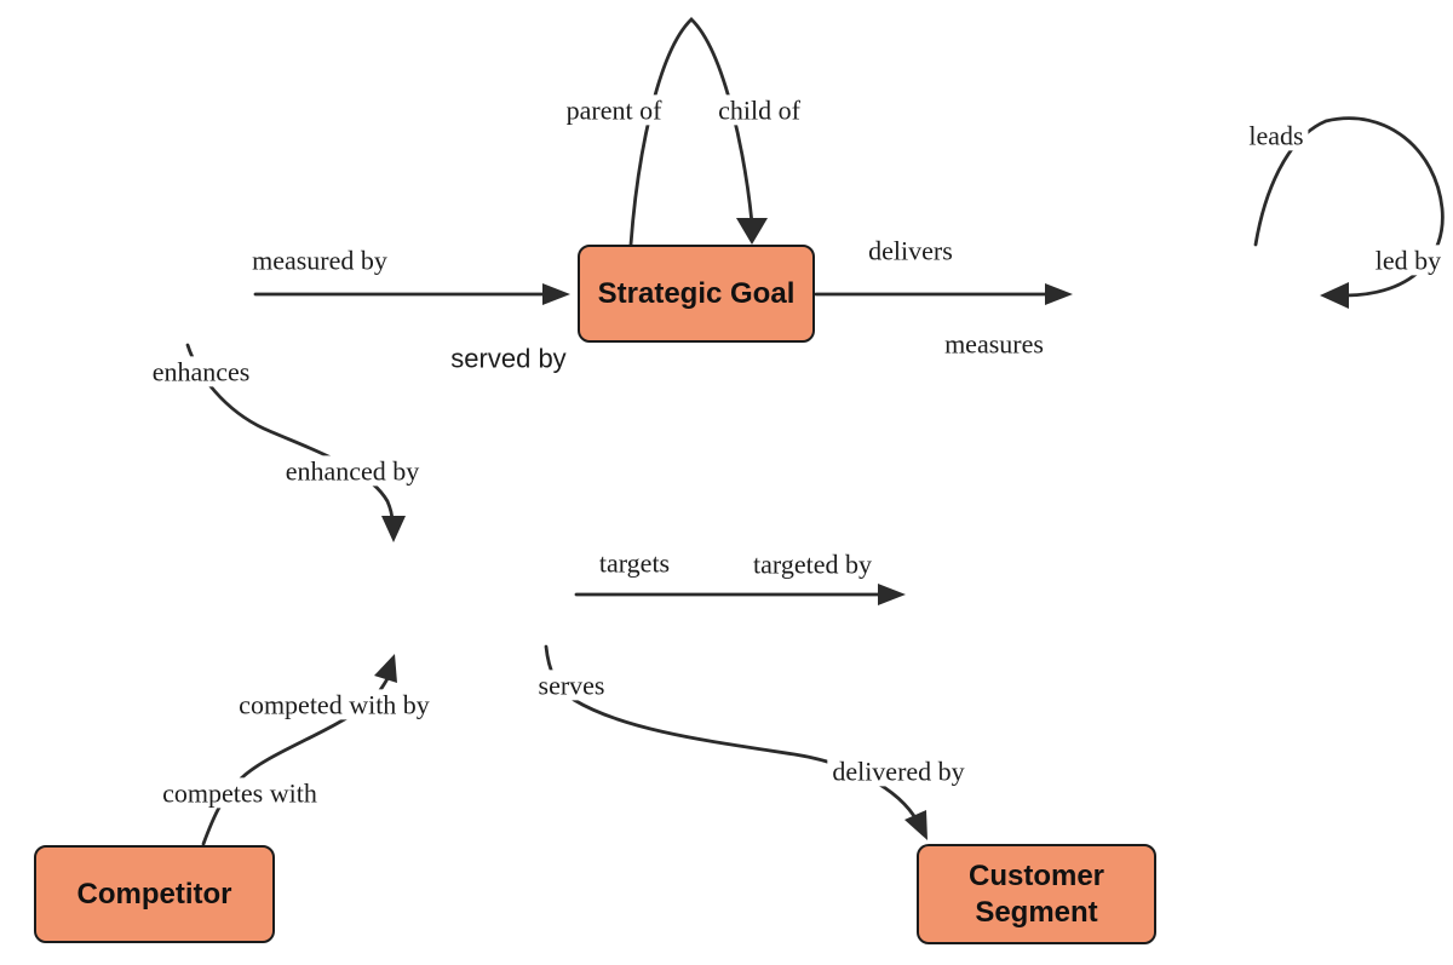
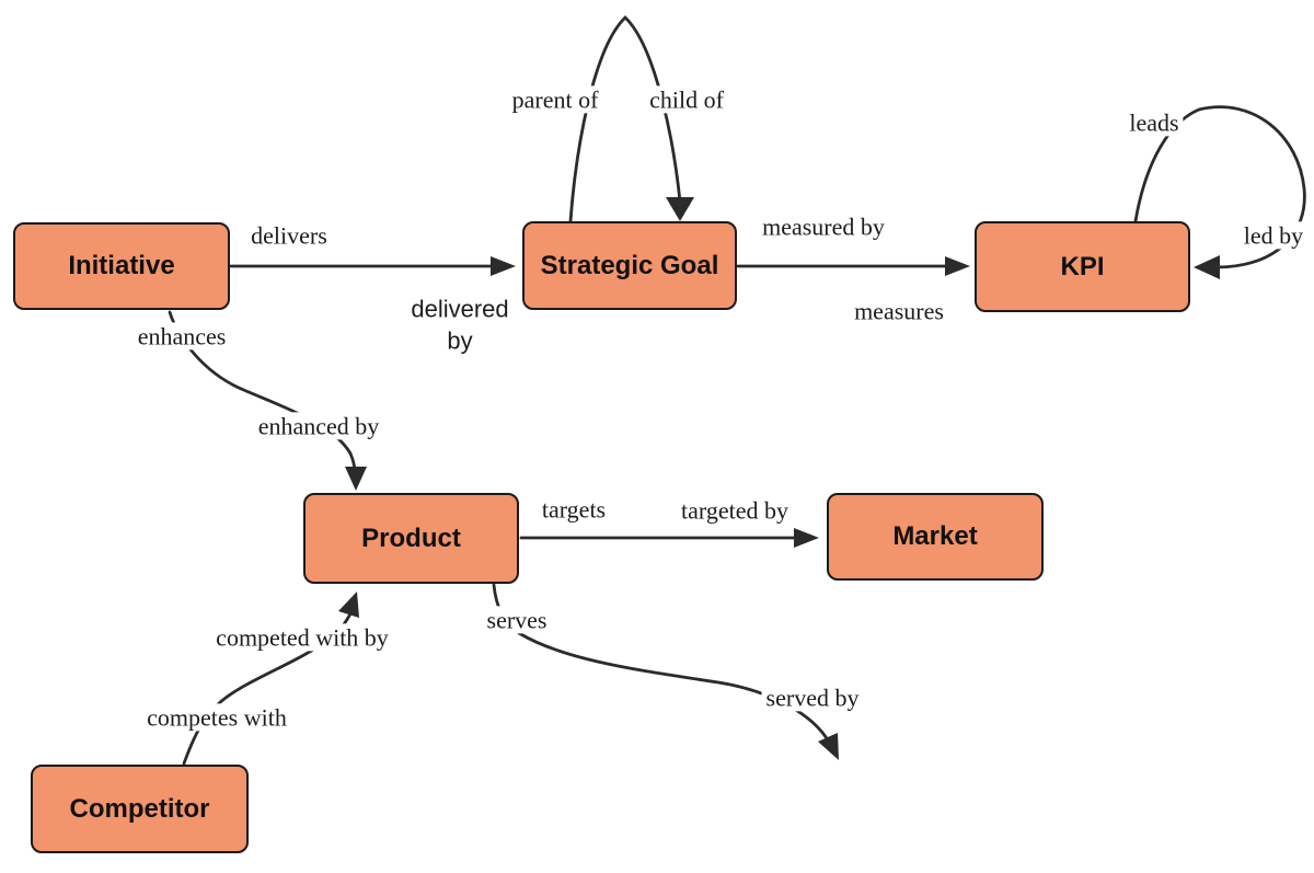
- measured by
+ delivers
- served by
+ delivered by
  parent of
  child of
- delivers
+ measured by
  measures
  leads
  led by
  enhances
  enhanced by
  targets
  targeted by
  competes with
  competed with by
  serves
- delivered by
+ served by
+ Initiative
  Strategic Goal
+ KPI
+ Product
+ Market
  Competitor
- Customer Segment
